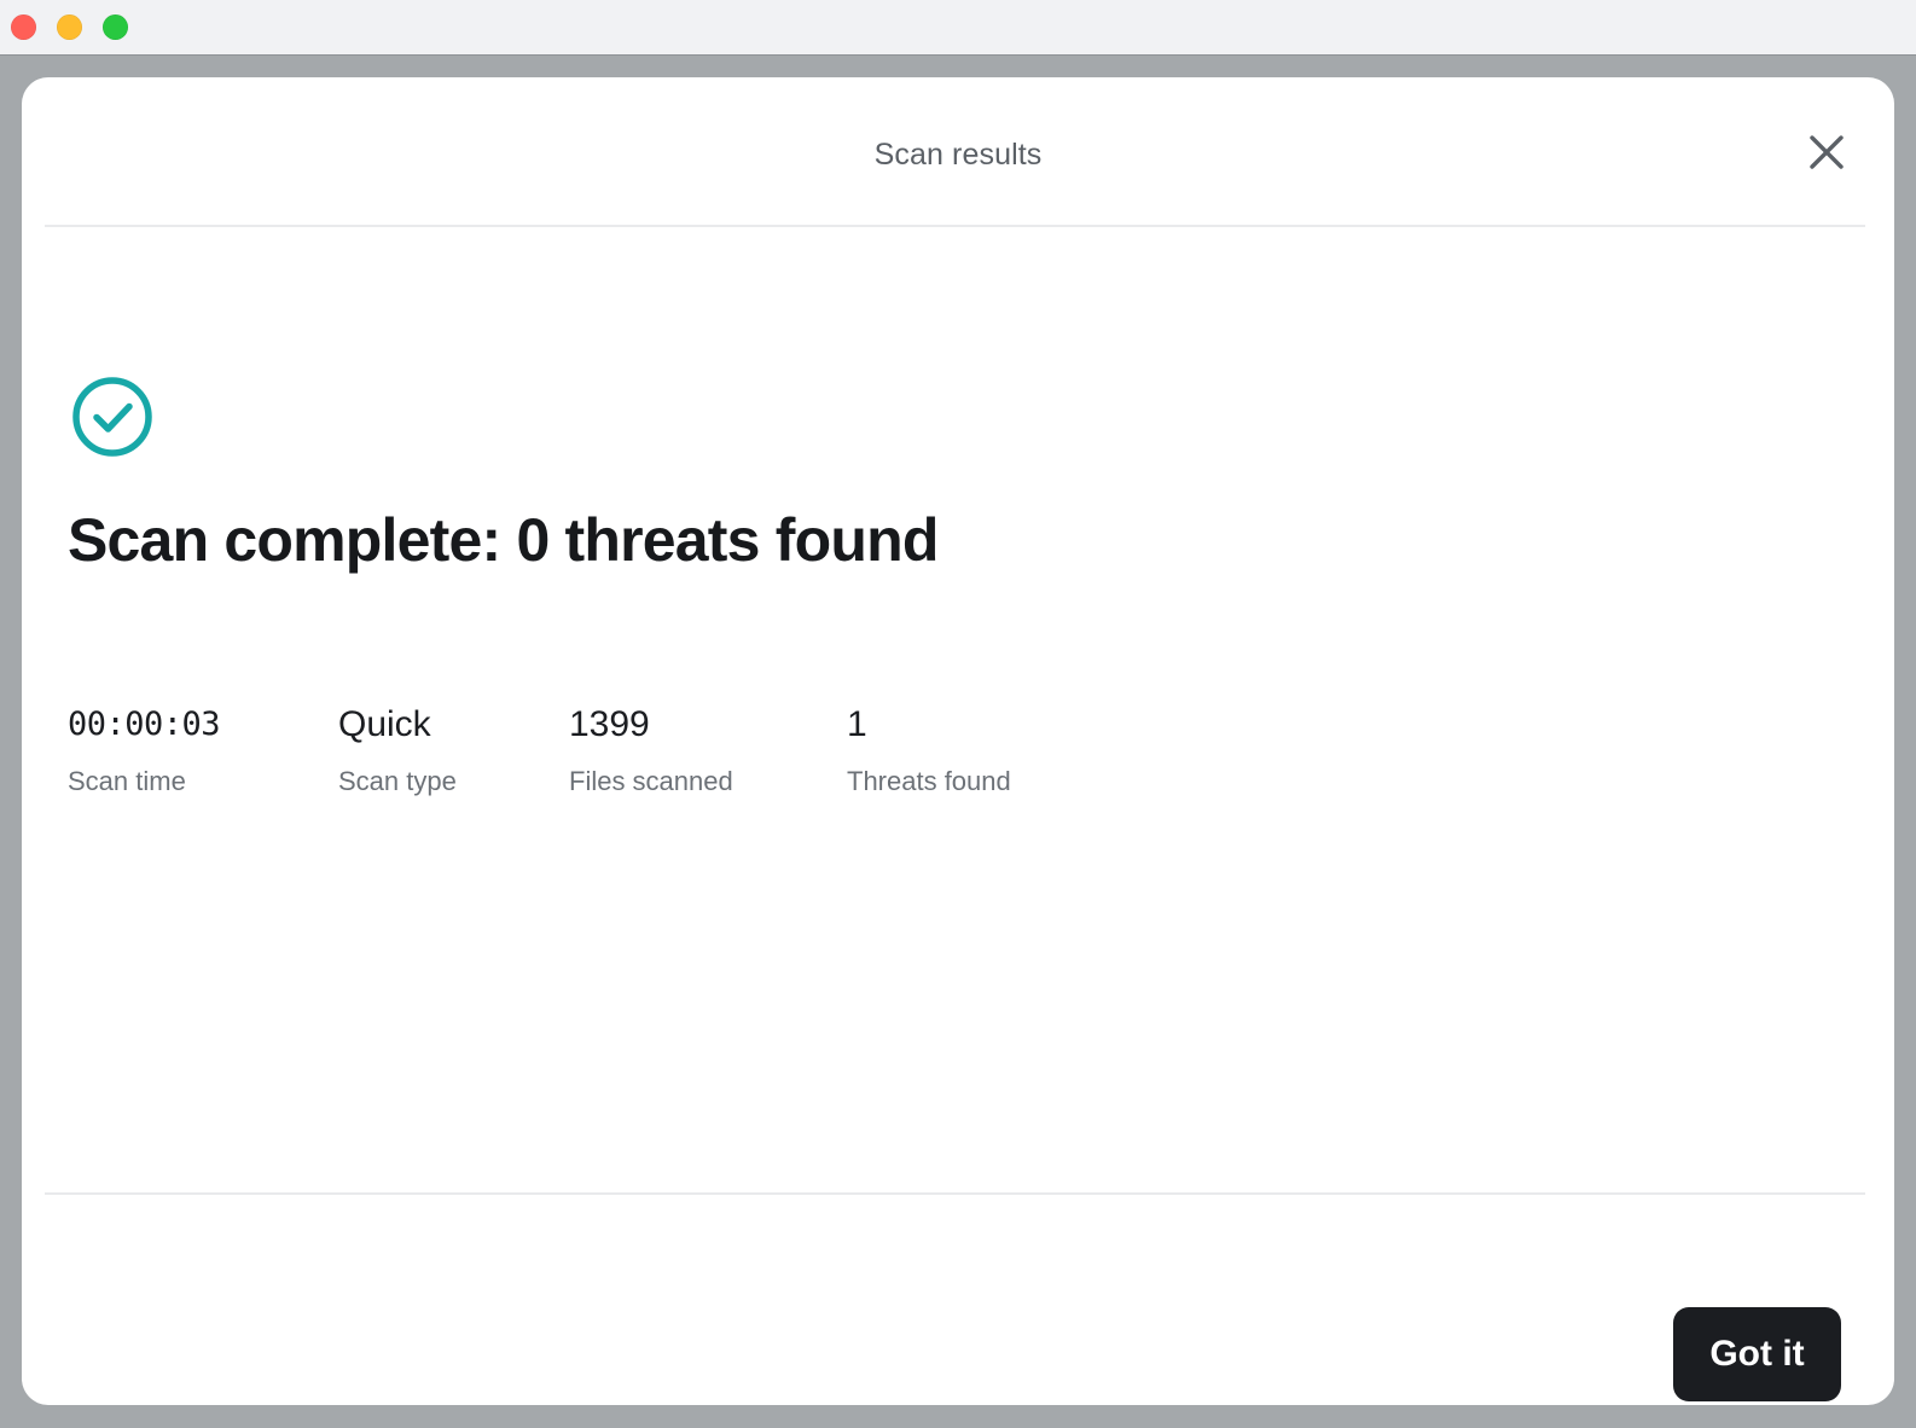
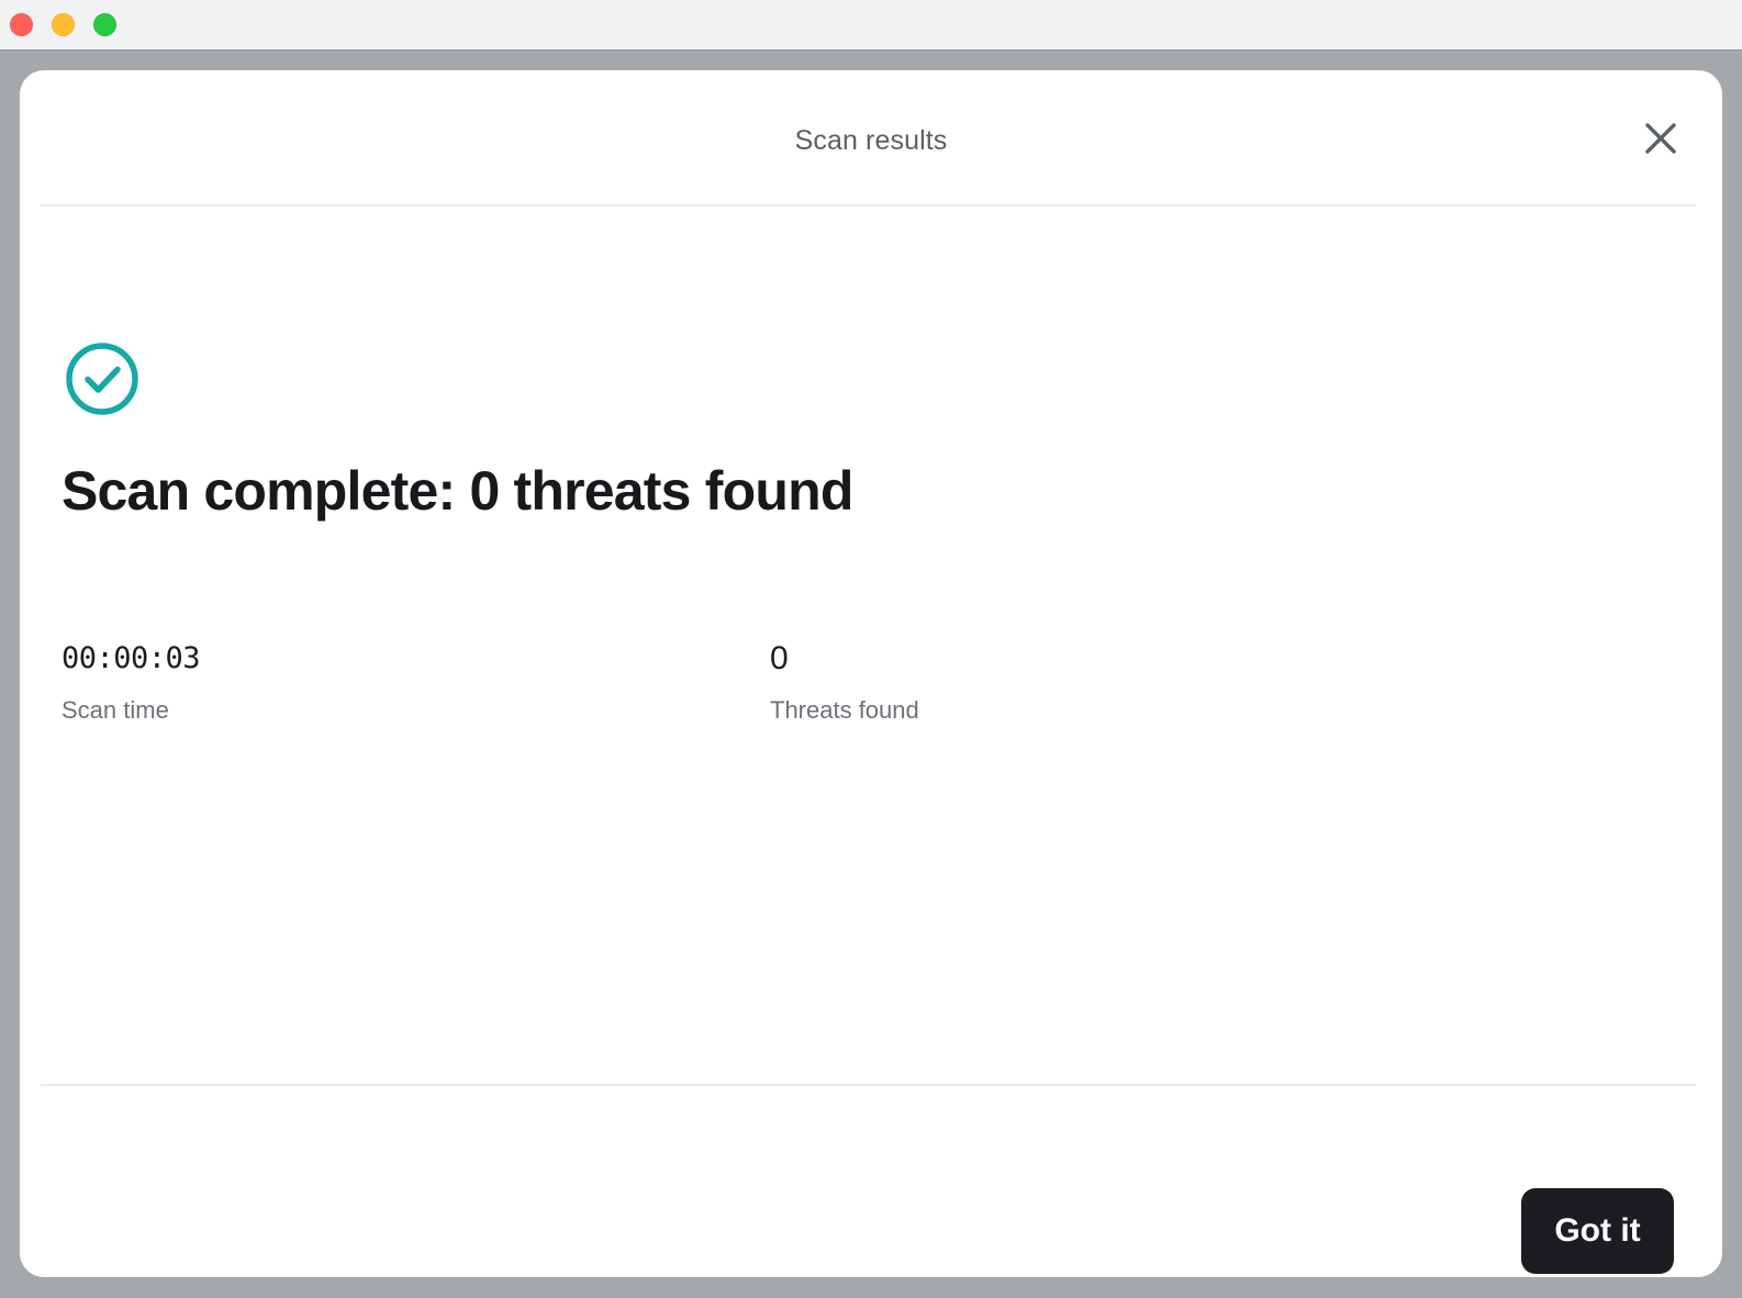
  Scan results
  Scan complete: 0 threats found
  00:00:03
  Scan time
- Quick
- Scan type
- 1399
- Files scanned
- 1
+ 0
  Threats found
  Got it
